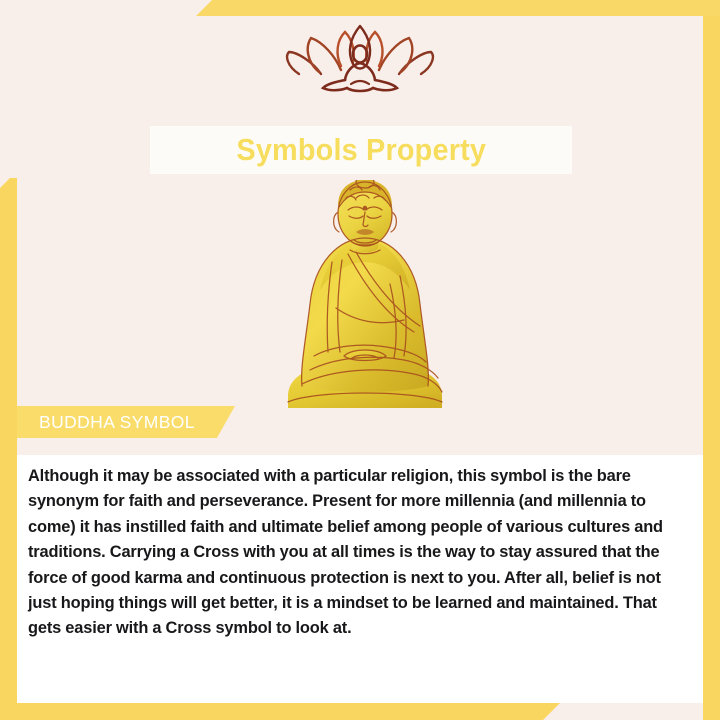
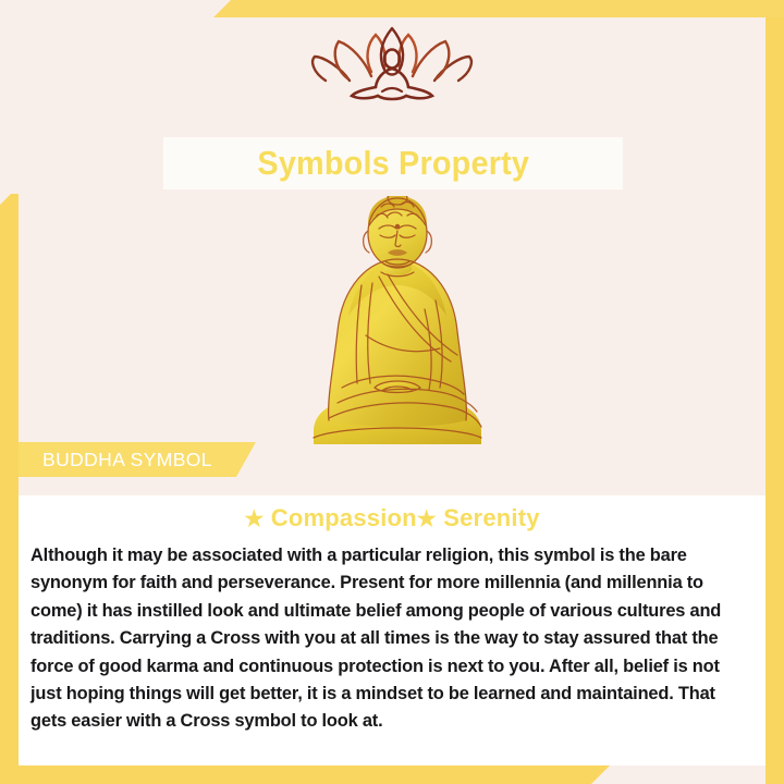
  Symbols Property
  BUDDHA SYMBOL
+ ★ Compassion★ Serenity
- Although it may be associated with a particular religion, this symbol is the bare synonym for faith and perseverance. Present for more millennia (and millennia to come) it has instilled faith and ultimate belief among people of various cultures and traditions. Carrying a Cross with you at all times is the way to stay assured that the force of good karma and continuous protection is next to you. After all, belief is not just hoping things will get better, it is a mindset to be learned and maintained. That gets easier with a Cross symbol to look at.
+ Although it may be associated with a particular religion, this symbol is the bare synonym for faith and perseverance. Present for more millennia (and millennia to come) it has instilled look and ultimate belief among people of various cultures and traditions. Carrying a Cross with you at all times is the way to stay assured that the force of good karma and continuous protection is next to you. After all, belief is not just hoping things will get better, it is a mindset to be learned and maintained. That gets easier with a Cross symbol to look at.
